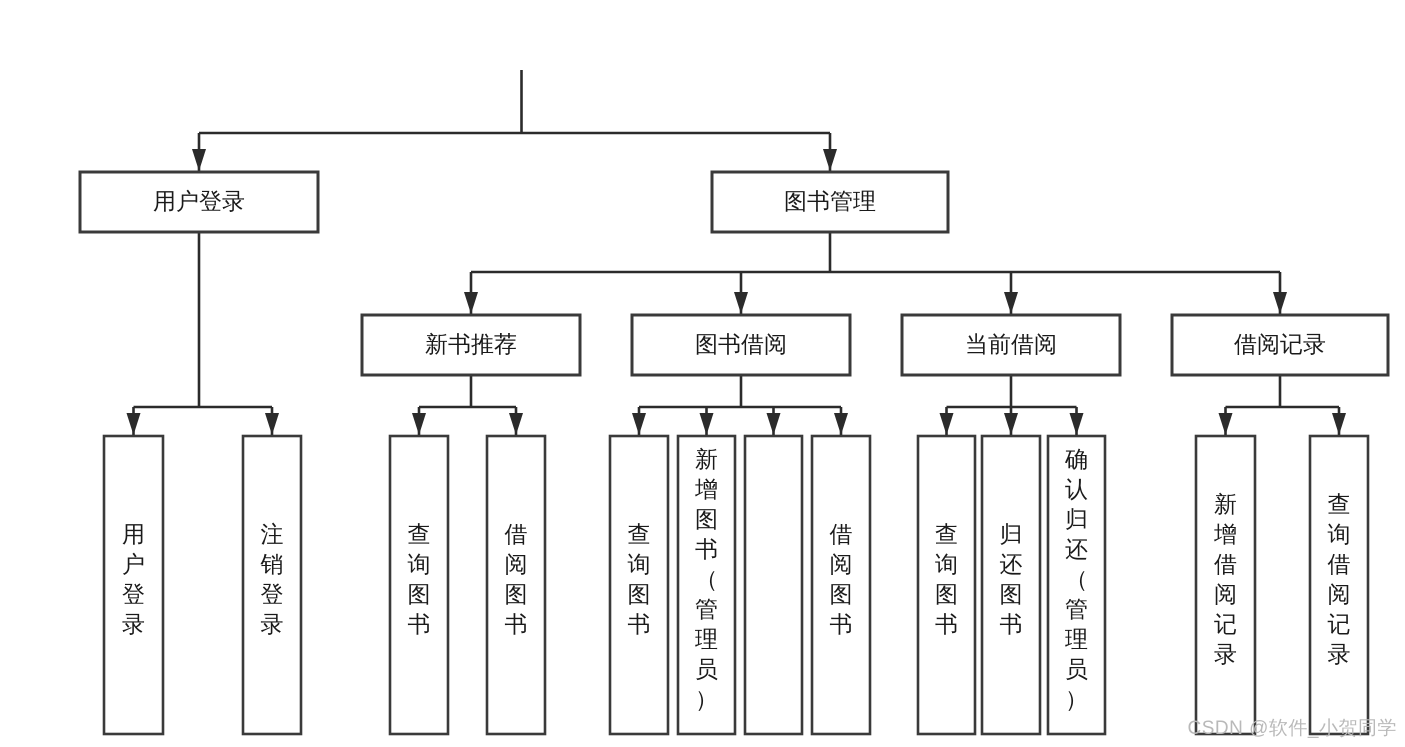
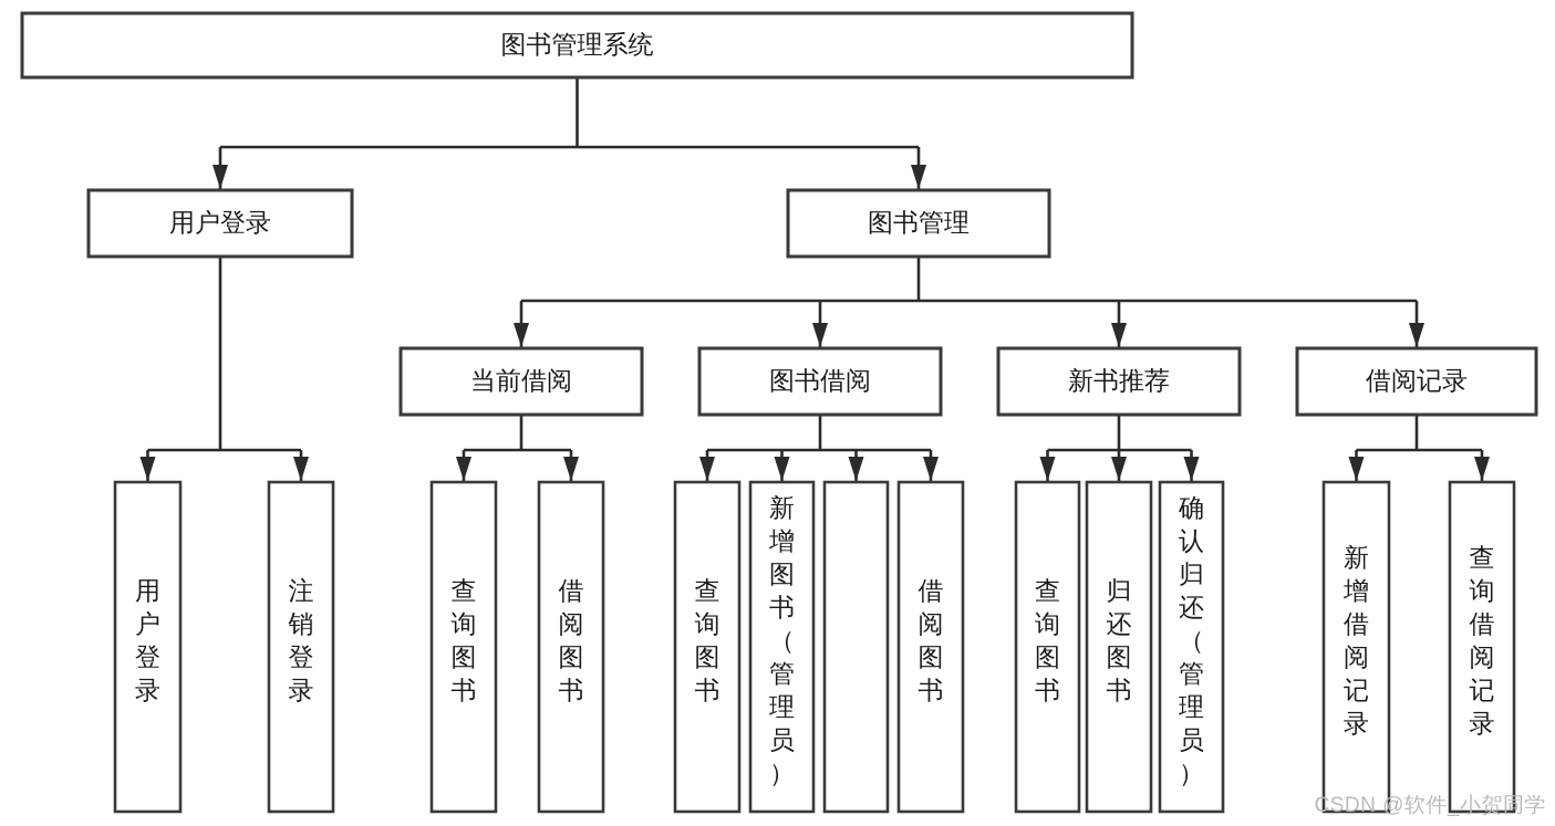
+ 图书管理系统
  用户登录
  图书管理
- 新书推荐
+ 当前借阅
  图书借阅
- 当前借阅
+ 新书推荐
  借阅记录
  用户登录
  注销登录
  查询图书
  借阅图书
  查询图书
  新增图书（管理员）
  借阅图书
  查询图书
  归还图书
  确认归还（管理员）
  新增借阅记录
  查询借阅记录
  CSDN @软件_小贺同学
